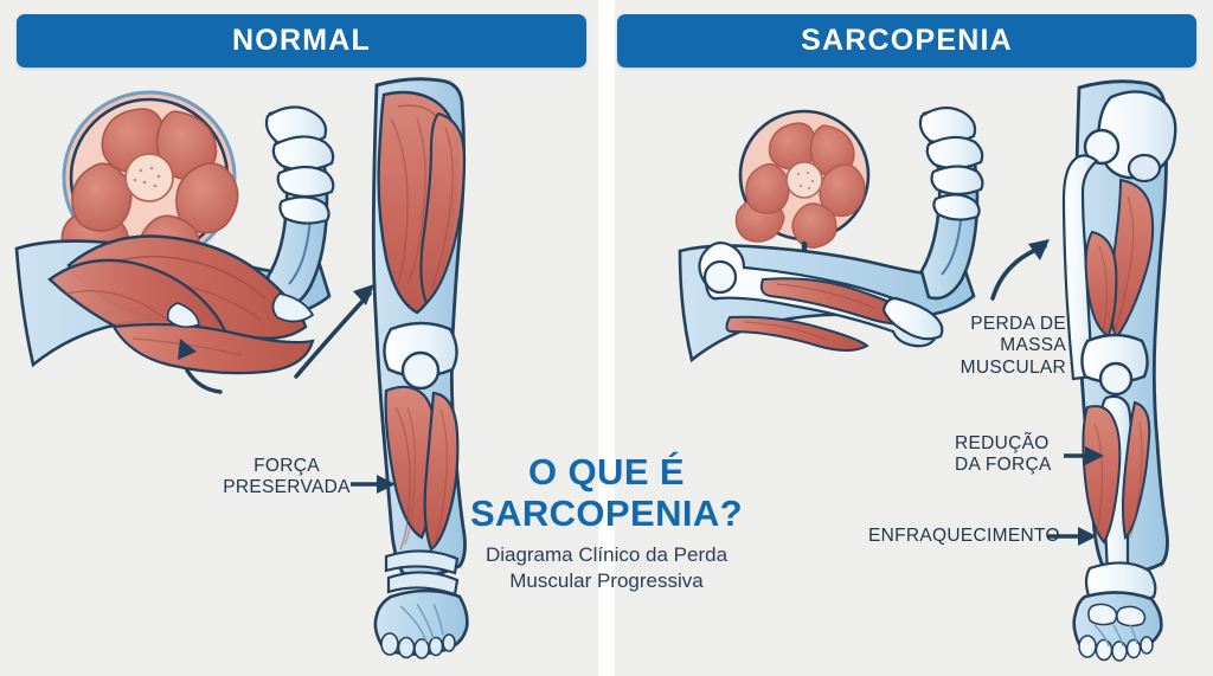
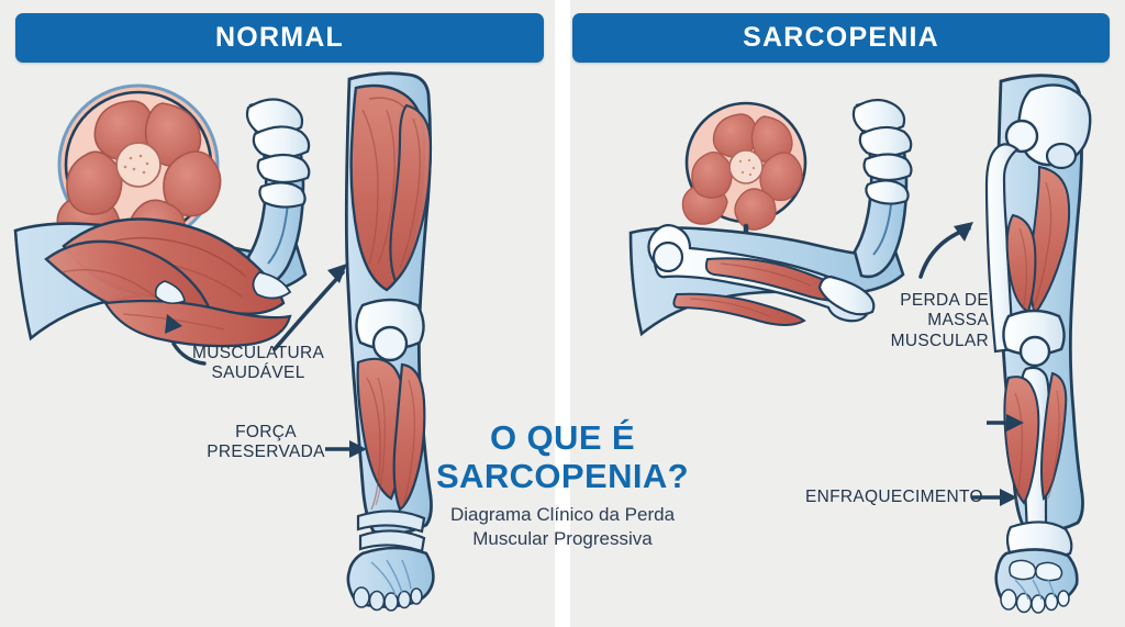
  NORMAL
  SARCOPENIA
  O QUE É
  SARCOPENIA?
  Diagrama Clínico da Perda
  Muscular Progressiva
+ MUSCULATURA
+ SAUDÁVEL
  FORÇA
  PRESERVADA
  PERDA DE
  MASSA
  MUSCULAR
- REDUÇÃO
- DA FORÇA
  ENFRAQUECIMENTO
